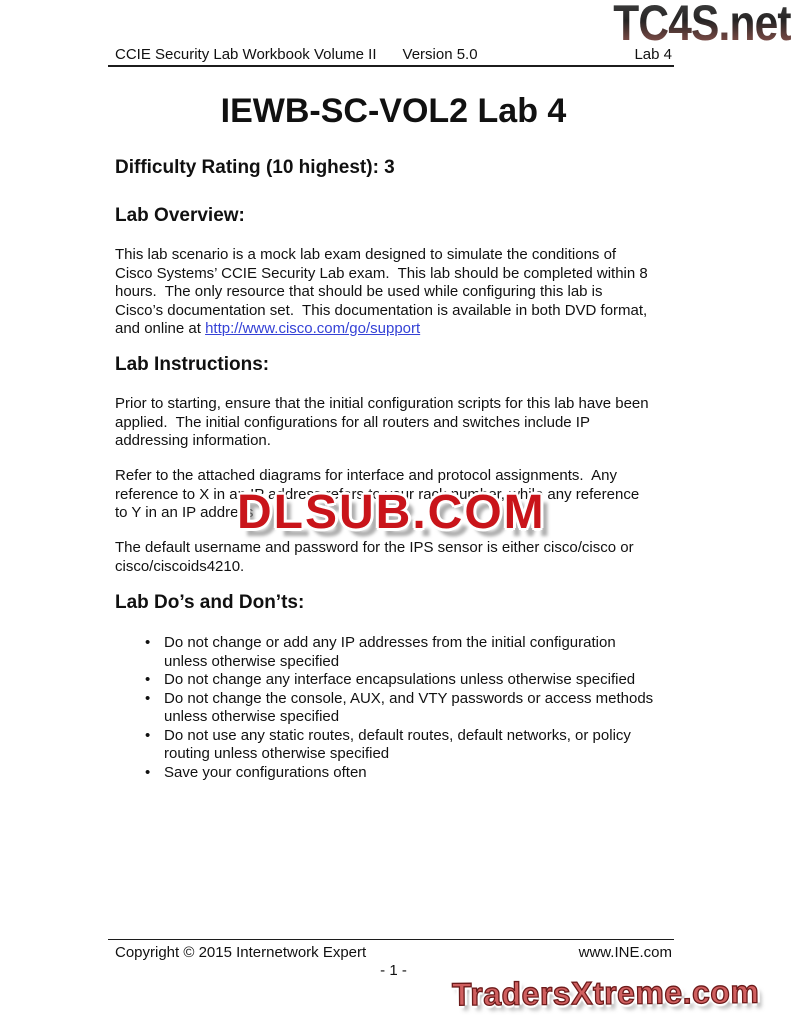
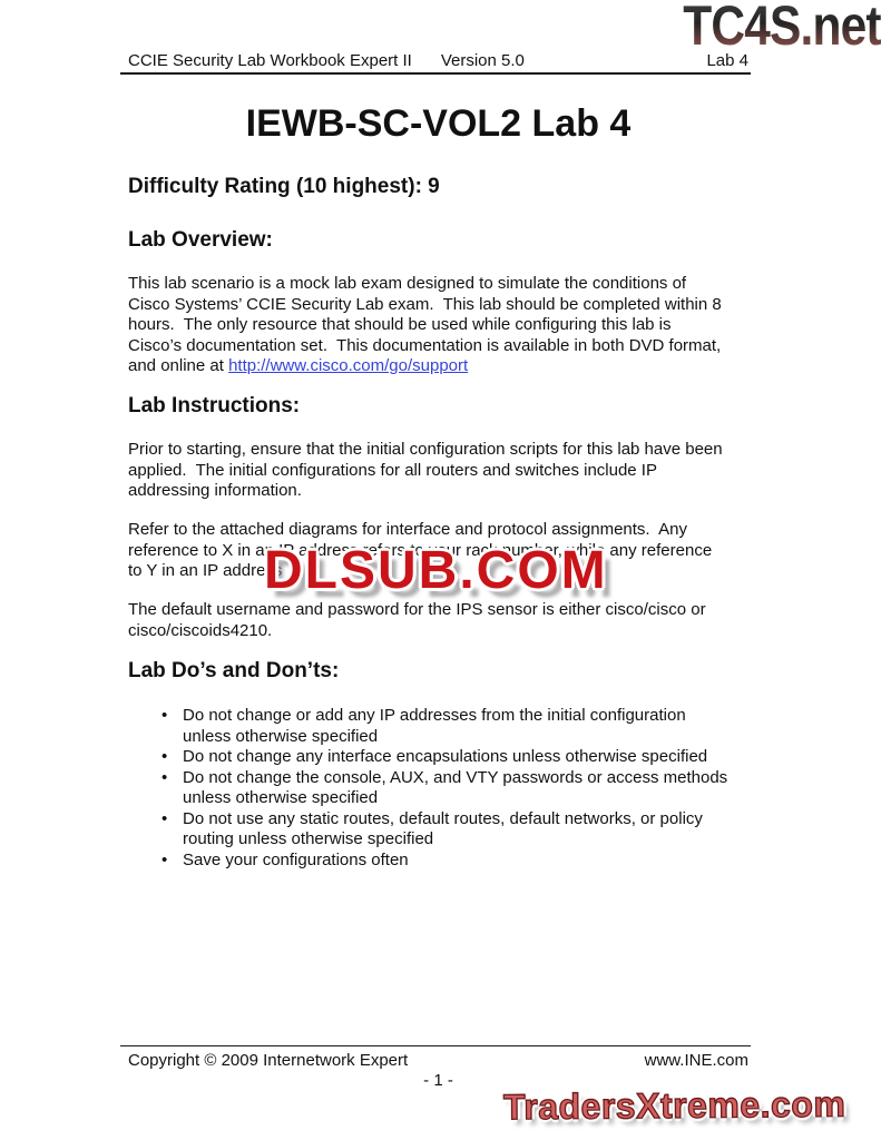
  TC4S.net
- CCIE Security Lab Workbook Volume II
+ CCIE Security Lab Workbook Expert II
  Version 5.0
  Lab 4
  IEWB-SC-VOL2 Lab 4
- Difficulty Rating (10 highest): 3
+ Difficulty Rating (10 highest): 9
  Lab Overview:
  This lab scenario is a mock lab exam designed to simulate the conditions of
  Cisco Systems’ CCIE Security Lab exam. This lab should be completed within 8
  hours. The only resource that should be used while configuring this lab is
  Cisco’s documentation set. This documentation is available in both DVD format, and online at http://www.cisco.com/go/support
  Lab Instructions:
  Prior to starting, ensure that the initial configuration scripts for this lab have been
  applied. The initial configurations for all routers and switches include IP
  addressing information.
  Refer to the attached diagrams for interface and protocol assignments. Any
  reference to X in an IP address refers to your rack number, while any reference
  to Y in an IP address
  DLSUB.COM
  The default username and password for the IPS sensor is either cisco/cisco or
  cisco/ciscoids4210.
  Lab Do’s and Don’ts:
  •
  Do not change or add any IP addresses from the initial configuration
  unless otherwise specified
  •
  Do not change any interface encapsulations unless otherwise specified
  •
  Do not change the console, AUX, and VTY passwords or access methods
  unless otherwise specified
  •
  Do not use any static routes, default routes, default networks, or policy
  routing unless otherwise specified
  •
  Save your configurations often
- Copyright © 2015 Internetwork Expert
+ Copyright © 2009 Internetwork Expert
  www.INE.com
  - 1 -
  TradersXtreme.com
